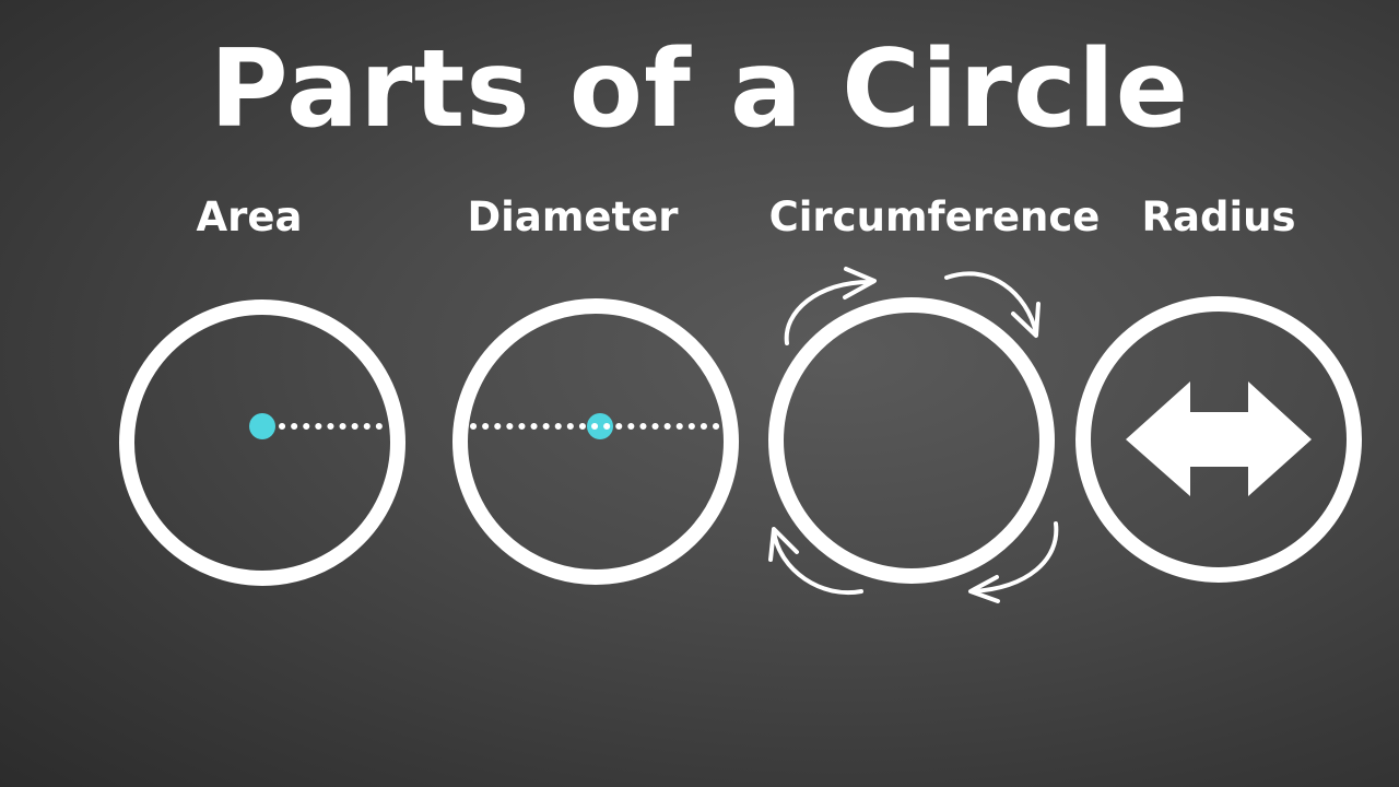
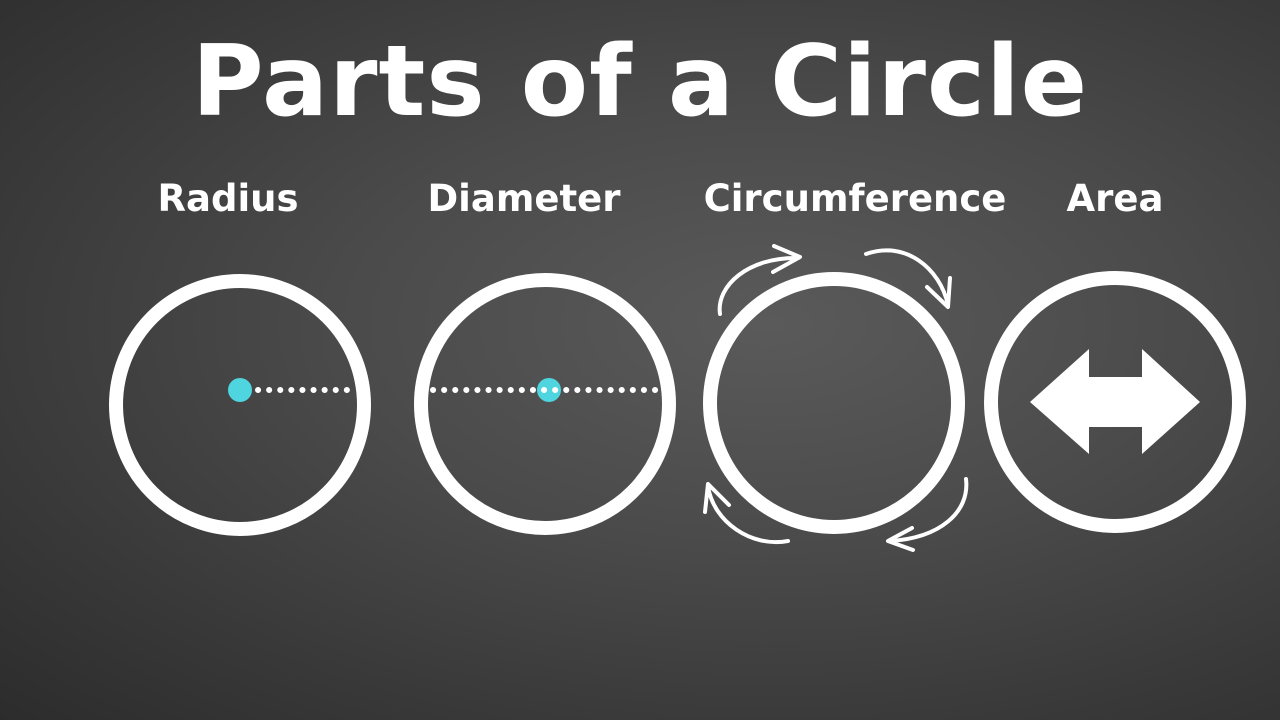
  Parts of a Circle
- Area
+ Radius
  Diameter
  Circumference
- Radius
+ Area
